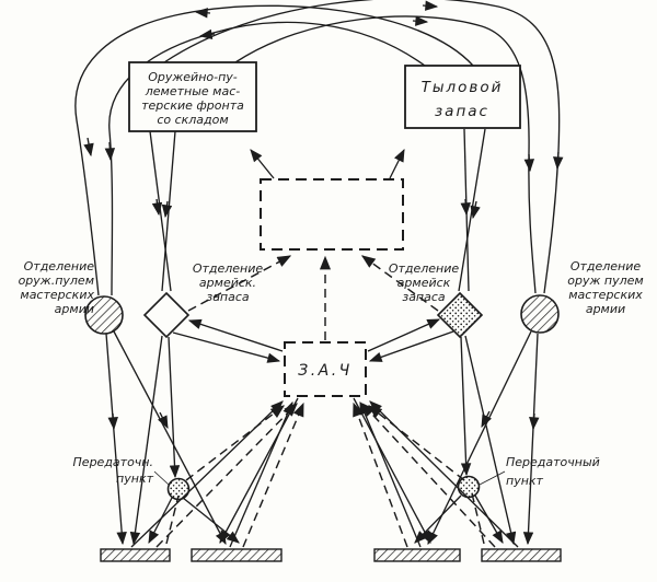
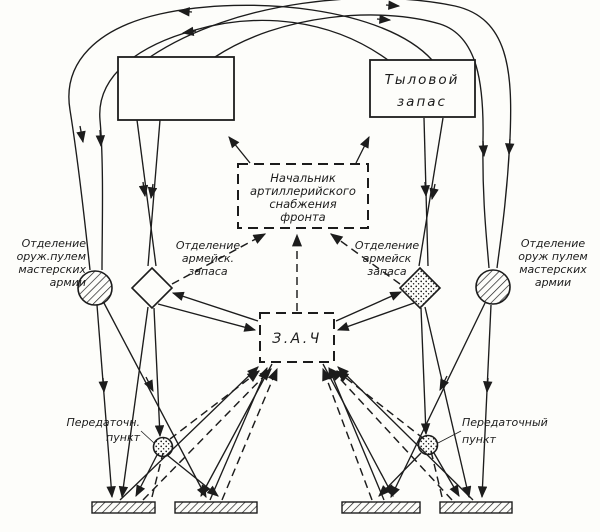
- Оружейно-пу-
- леметные мас-
- терские фронта
- со складом
  Тыловой
  запас
+ Начальник
+ артиллерийского
+ снабжения
+ фронта
  З.А.Ч
  Отделение
  оруж.пулем
  мастерских
  армии
  Отделение
  армейск.
  запаса
  Отделение
  армейск
  запаса
  Отделение
  оруж пулем
  мастерских
  армии
  Передаточн.
  пункт
  Передаточный
  пункт
